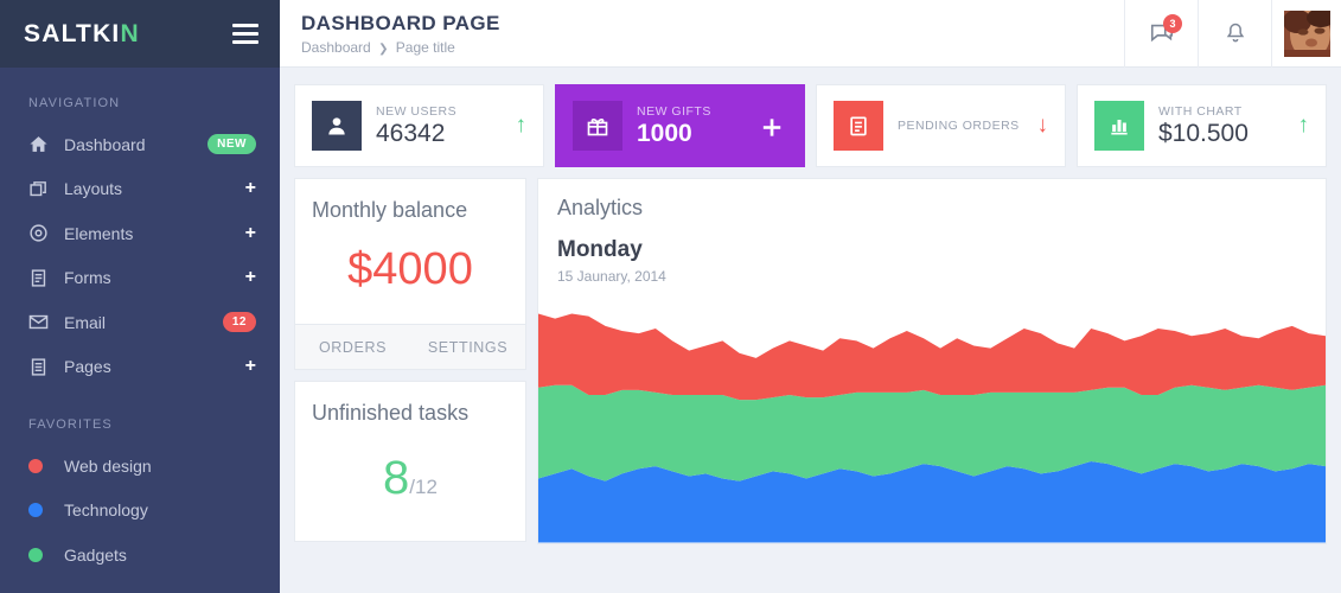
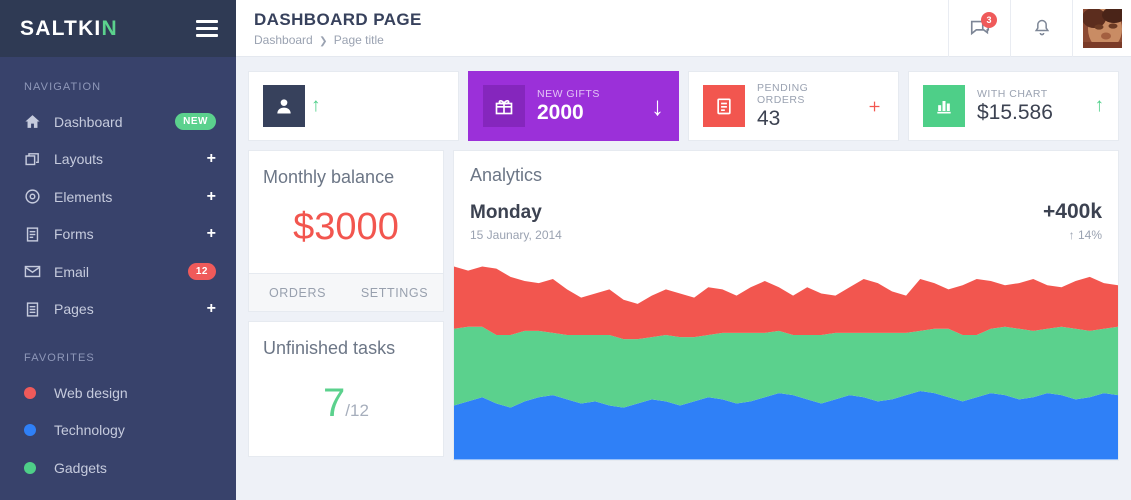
  SALTKIN
  NAVIGATION
  Dashboard
  NEW
  Layouts
  +
  Elements
  +
  Forms
  +
  Email
  12
  Pages
  +
  FAVORITES
  Web design
  Technology
  Gadgets
  DASHBOARD PAGE
  Dashboard ❯ Page title
  3
- NEW USERS
- 46342
  ↑
  NEW GIFTS
- 1000
+ 2000
- ＋
+ ↓
  PENDING ORDERS
+ 43
- ↓
+ ＋
  WITH CHART
- $10.500
+ $15.586
  ↑
  Monthly balance
- $4000
+ $3000
  ORDERS
  SETTINGS
  Unfinished tasks
- 8/12
+ 7/12
  Analytics
  Monday
  15 Jaunary, 2014
+ +400k
+ ↑ 14%
